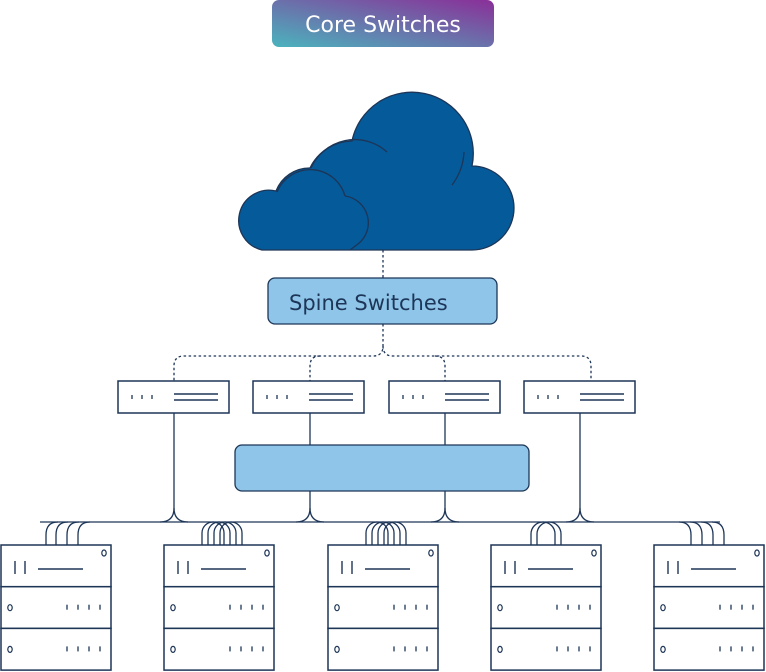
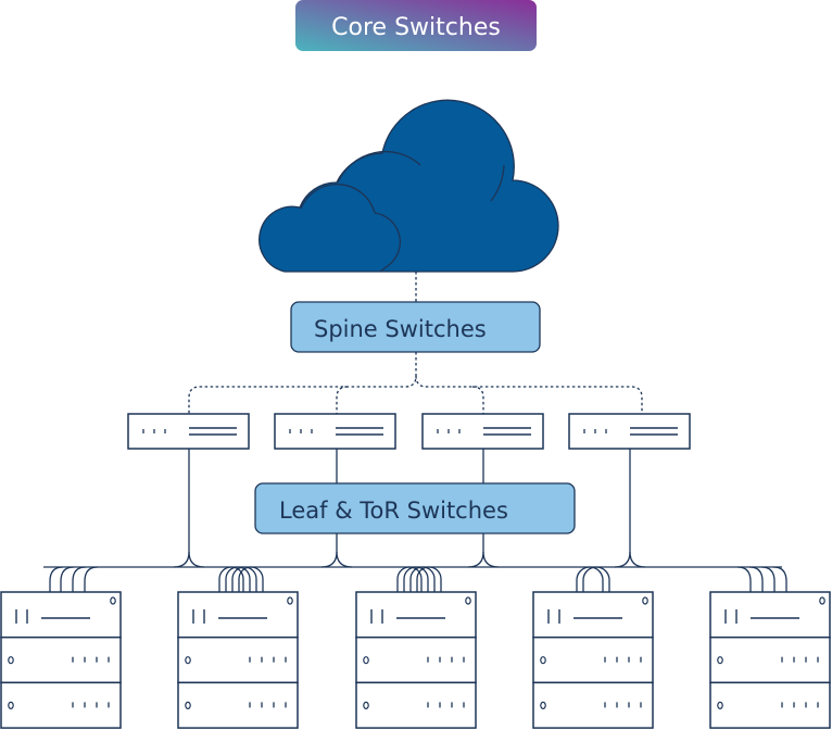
  Core Switches
  Spine Switches
+ Leaf & ToR Switches
